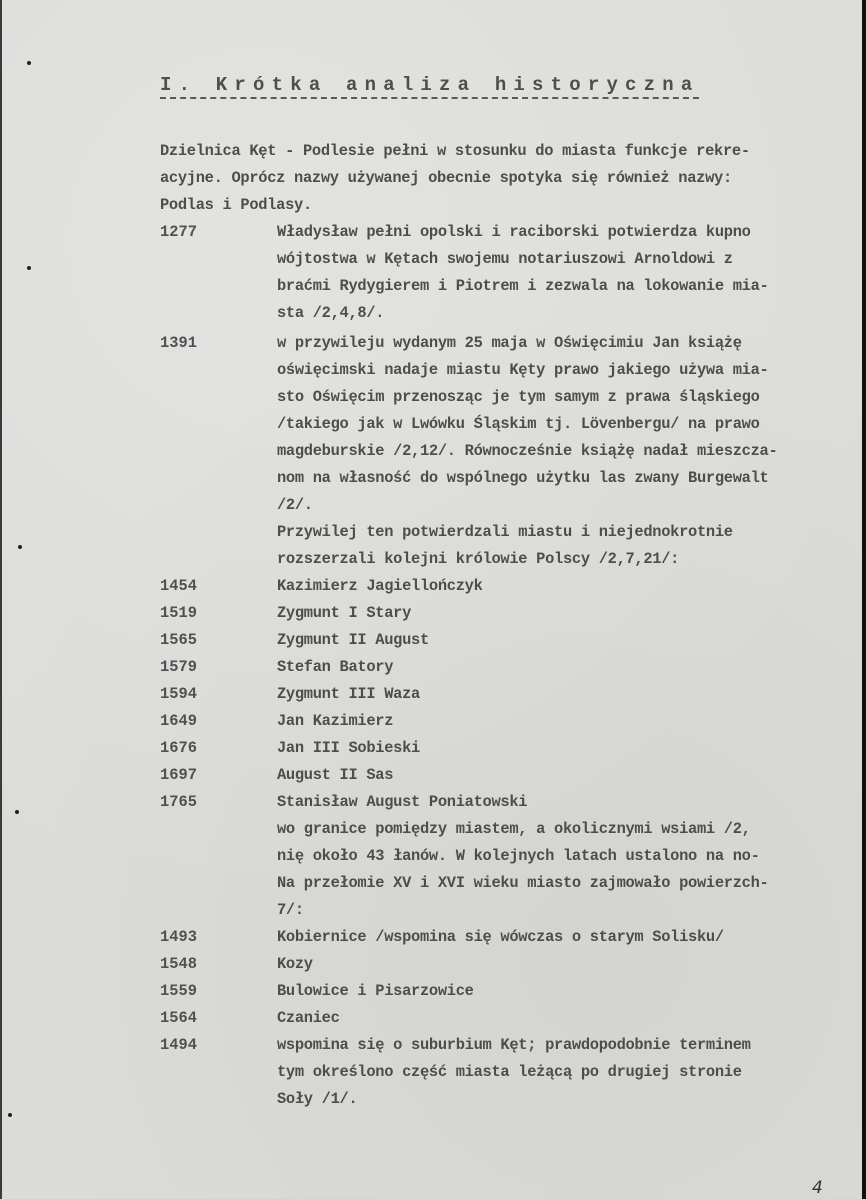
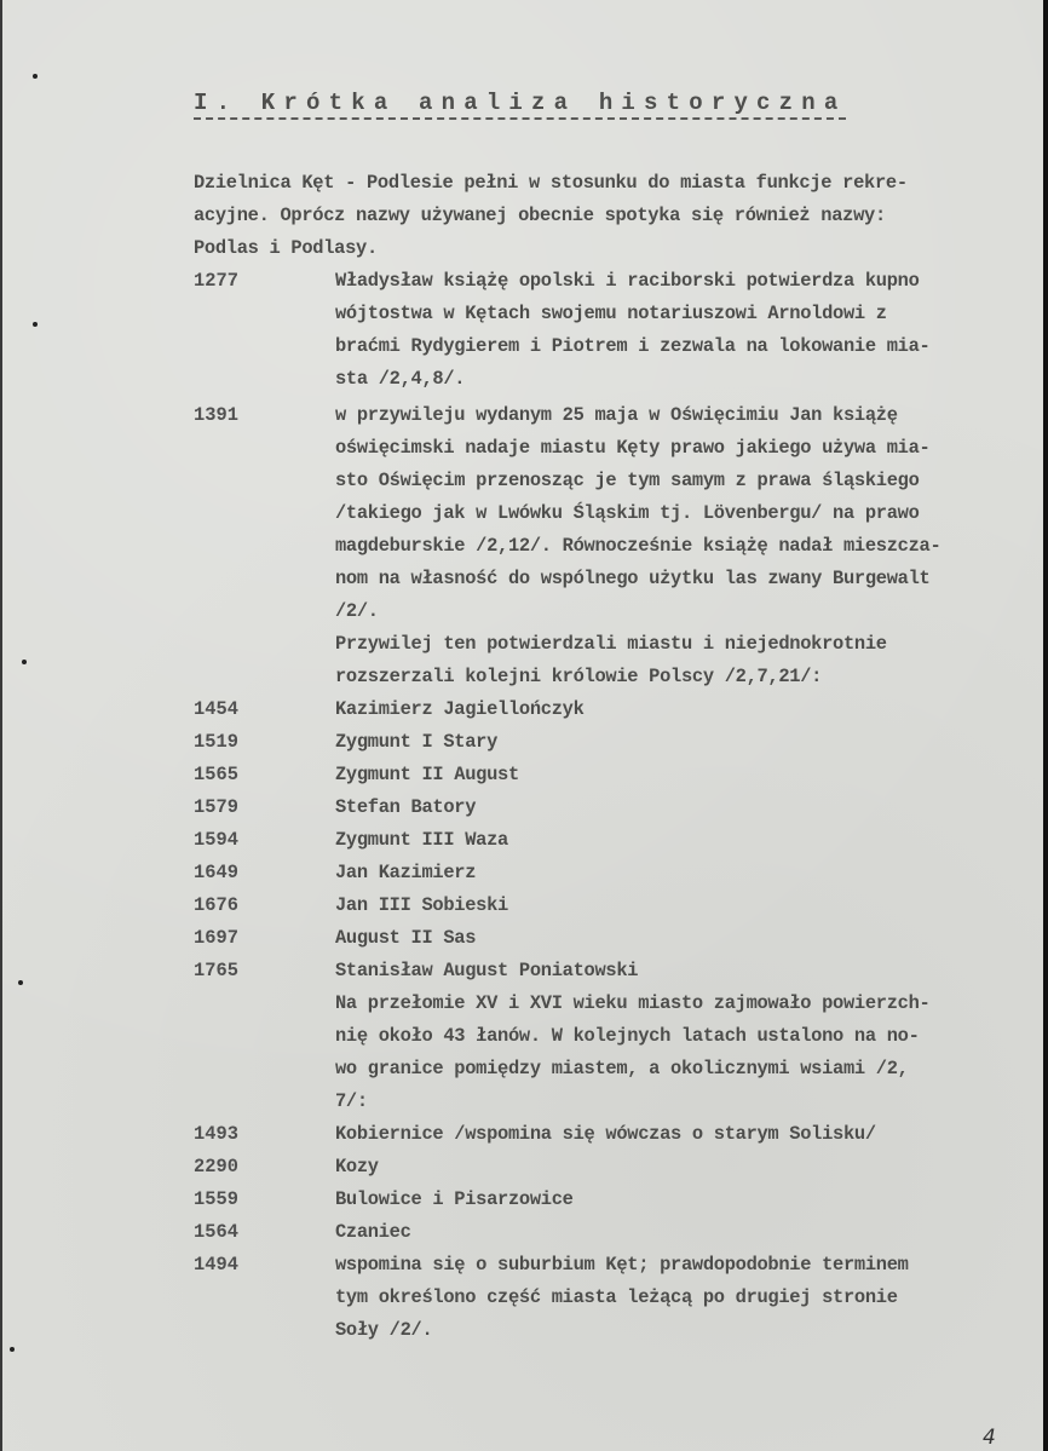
  I. Krótka analiza historyczna
  Dzielnica Kęt - Podlesie pełni w stosunku do miasta funkcje rekre-
  acyjne. Oprócz nazwy używanej obecnie spotyka się również nazwy:
  Podlas i Podlasy.
  1277
- Władysław pełni opolski i raciborski potwierdza kupno
+ Władysław książę opolski i raciborski potwierdza kupno
  wójtostwa w Kętach swojemu notariuszowi Arnoldowi z
  braćmi Rydygierem i Piotrem i zezwala na lokowanie mia-
  sta /2,4,8/.
  1391
  w przywileju wydanym 25 maja w Oświęcimiu Jan książę
  oświęcimski nadaje miastu Kęty prawo jakiego używa mia-
  sto Oświęcim przenosząc je tym samym z prawa śląskiego
  /takiego jak w Lwówku Śląskim tj. Lövenbergu/ na prawo
  magdeburskie /2,12/. Równocześnie książę nadał mieszcza-
  nom na własność do wspólnego użytku las zwany Burgewalt
  /2/.
  Przywilej ten potwierdzali miastu i niejednokrotnie
  rozszerzali kolejni królowie Polscy /2,7,21/:
  1454
  Kazimierz Jagiellończyk
  1519
  Zygmunt I Stary
  1565
  Zygmunt II August
  1579
  Stefan Batory
  1594
  Zygmunt III Waza
  1649
  Jan Kazimierz
  1676
  Jan III Sobieski
  1697
  August II Sas
  1765
  Stanisław August Poniatowski
- wo granice pomiędzy miastem, a okolicznymi wsiami /2,
+ Na przełomie XV i XVI wieku miasto zajmowało powierzch-
  nię około 43 łanów. W kolejnych latach ustalono na no-
- Na przełomie XV i XVI wieku miasto zajmowało powierzch-
+ wo granice pomiędzy miastem, a okolicznymi wsiami /2,
  7/:
  1493
  Kobiernice /wspomina się wówczas o starym Solisku/
- 1548
+ 2290
  Kozy
  1559
  Bulowice i Pisarzowice
  1564
  Czaniec
  1494
  wspomina się o suburbium Kęt; prawdopodobnie terminem
  tym określono część miasta leżącą po drugiej stronie
- Soły /1/.
+ Soły /2/.
  4
